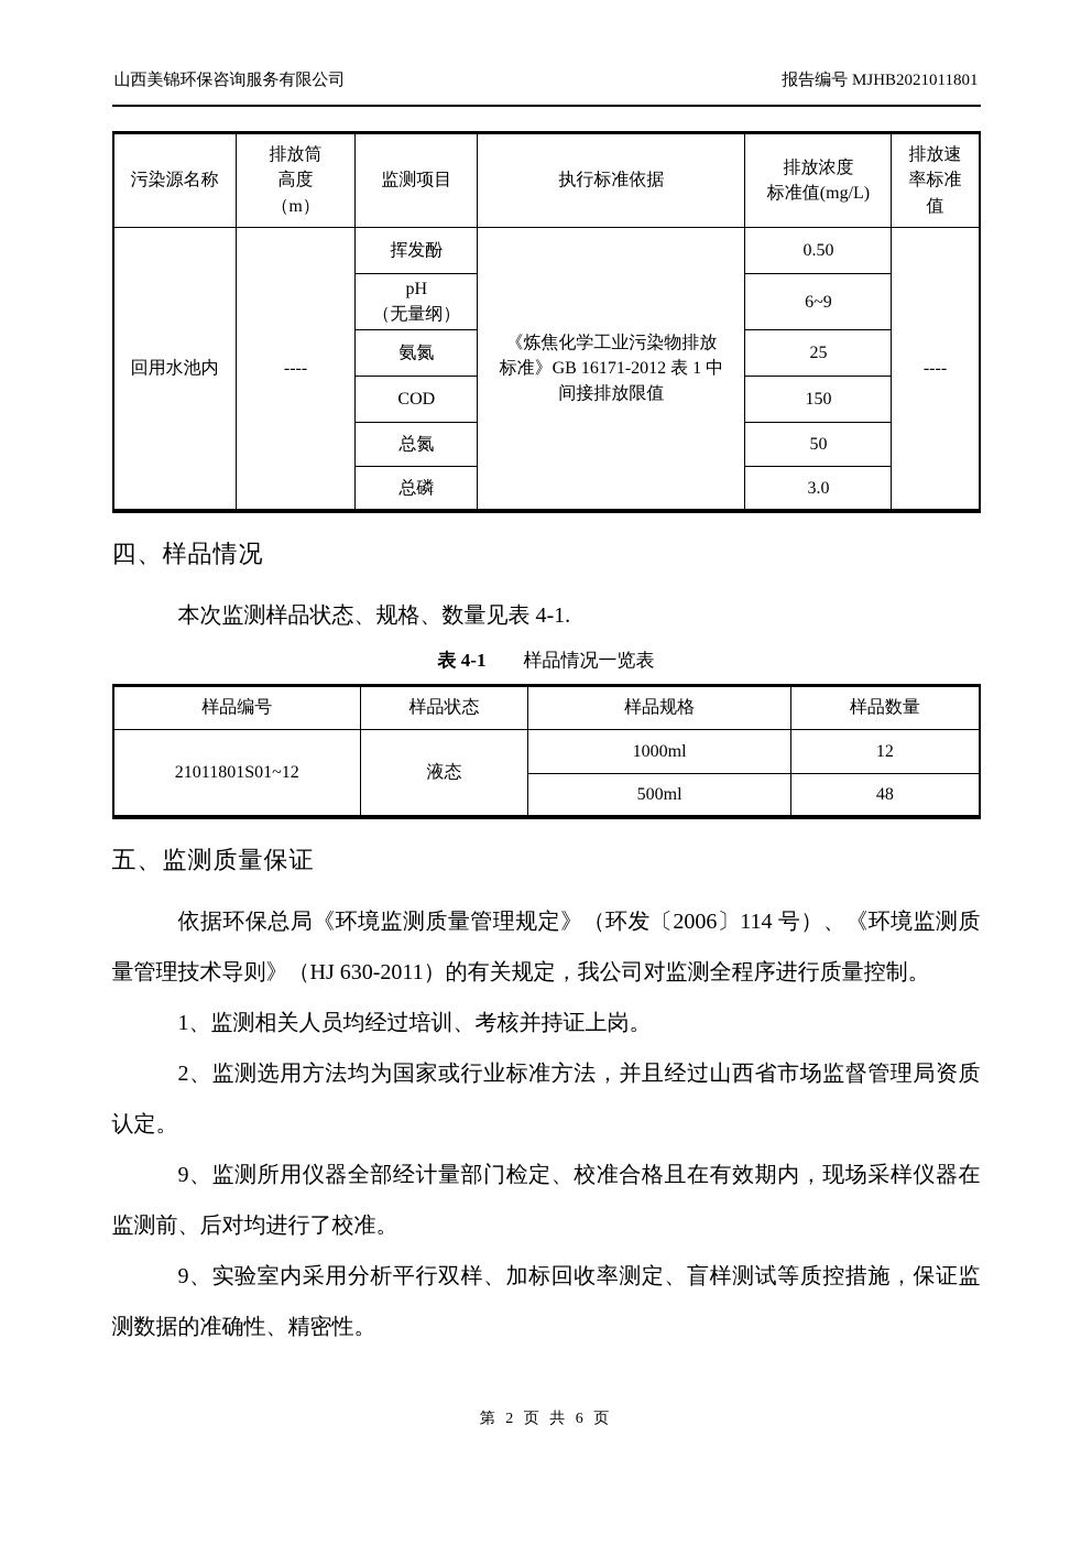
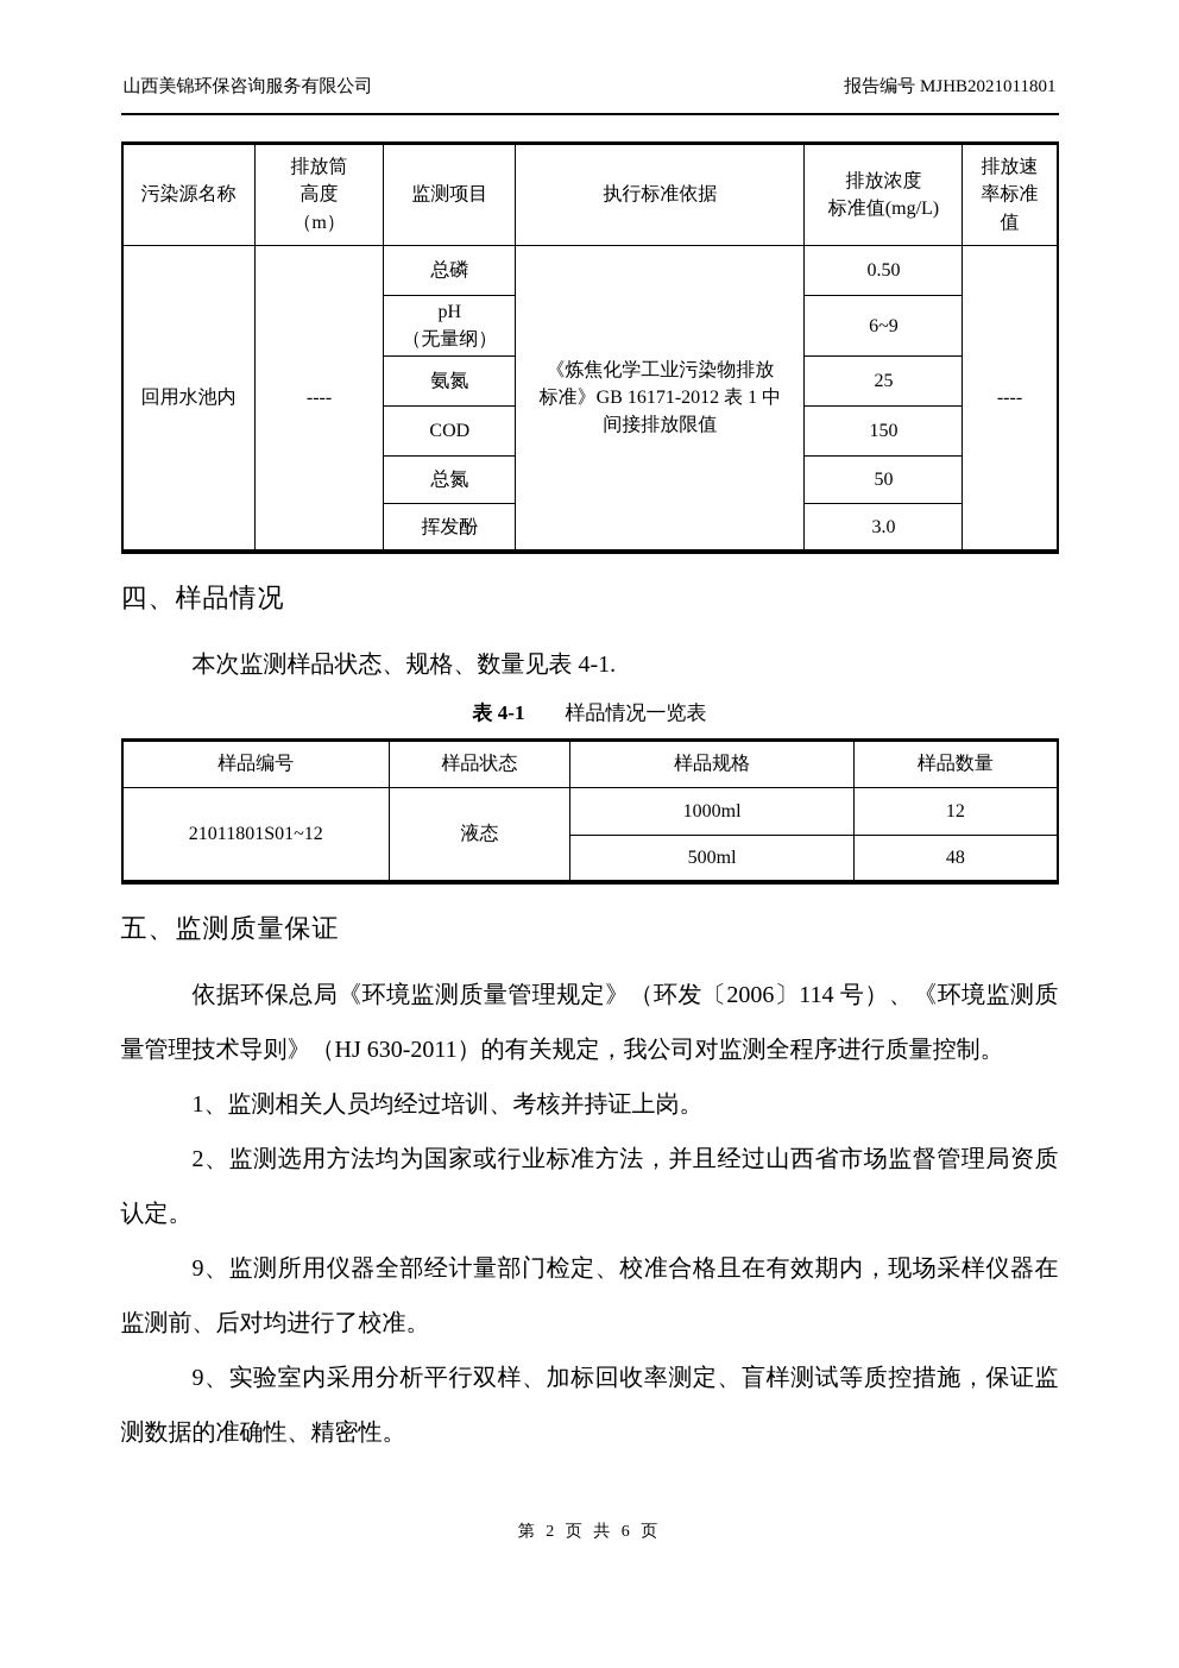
  山西美锦环保咨询服务有限公司
  报告编号 MJHB2021011801
  污染源名称	排放筒 高度 （m）	监测项目	执行标准依据	排放浓度 标准值(mg/L)	排放速 率标准 值
- 回用水池内	----	挥发酚	《炼焦化学工业污染物排放 标准》GB 16171-2012 表 1 中 间接排放限值	0.50	----
+ 回用水池内	----	总磷	《炼焦化学工业污染物排放 标准》GB 16171-2012 表 1 中 间接排放限值	0.50	----
  pH （无量纲）	6~9
  氨氮	25
  COD	150
  总氮	50
- 总磷	3.0
+ 挥发酚	3.0
  四、样品情况
  本次监测样品状态、规格、数量见表 4-1.
  表 4-1 样品情况一览表
  样品编号	样品状态	样品规格	样品数量
  21011801S01~12	液态	1000ml	12
  500ml	48
  五、监测质量保证
  依据环保总局《环境监测质量管理规定》（环发〔2006〕114 号）、《环境监测质量管理技术导则》（HJ 630-2011）的有关规定，我公司对监测全程序进行质量控制。
  1、监测相关人员均经过培训、考核并持证上岗。
  2、监测选用方法均为国家或行业标准方法，并且经过山西省市场监督管理局资质认定。
  9、监测所用仪器全部经计量部门检定、校准合格且在有效期内，现场采样仪器在监测前、后对均进行了校准。
  9、实验室内采用分析平行双样、加标回收率测定、盲样测试等质控措施，保证监测数据的准确性、精密性。
  第 2 页 共 6 页
